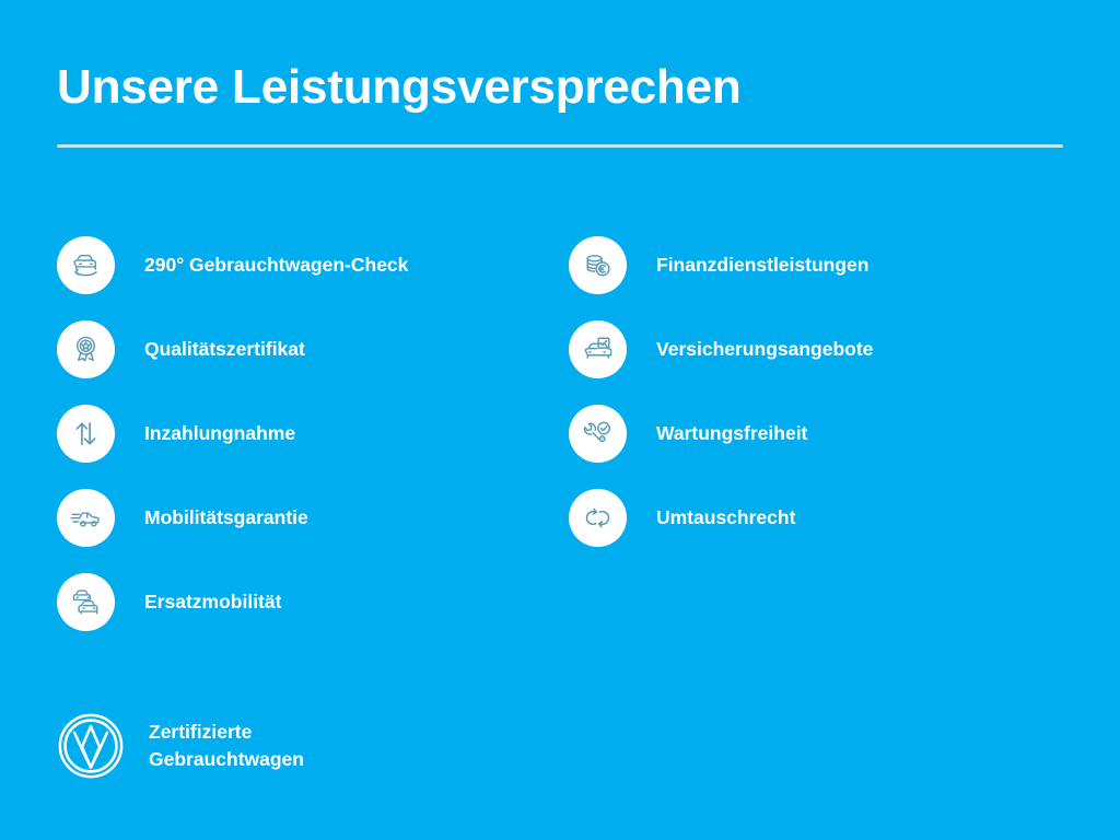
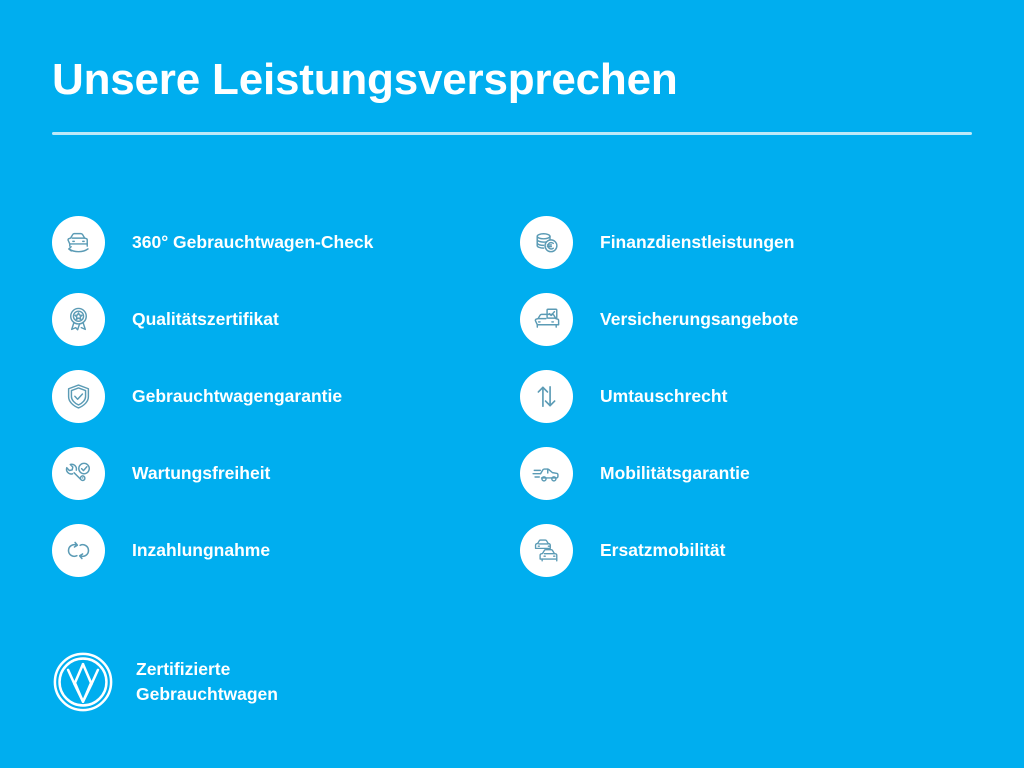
  Unsere Leistungsversprechen
- 290° Gebrauchtwagen-Check
+ 360° Gebrauchtwagen-Check
  Finanzdienstleistungen
  Qualitätszertifikat
  Versicherungsangebote
+ Gebrauchtwagengarantie
- Inzahlungnahme
+ Umtauschrecht
  Wartungsfreiheit
  Mobilitätsgarantie
- Umtauschrecht
+ Inzahlungnahme
  Ersatzmobilität
  Zertifizierte
  Gebrauchtwagen
